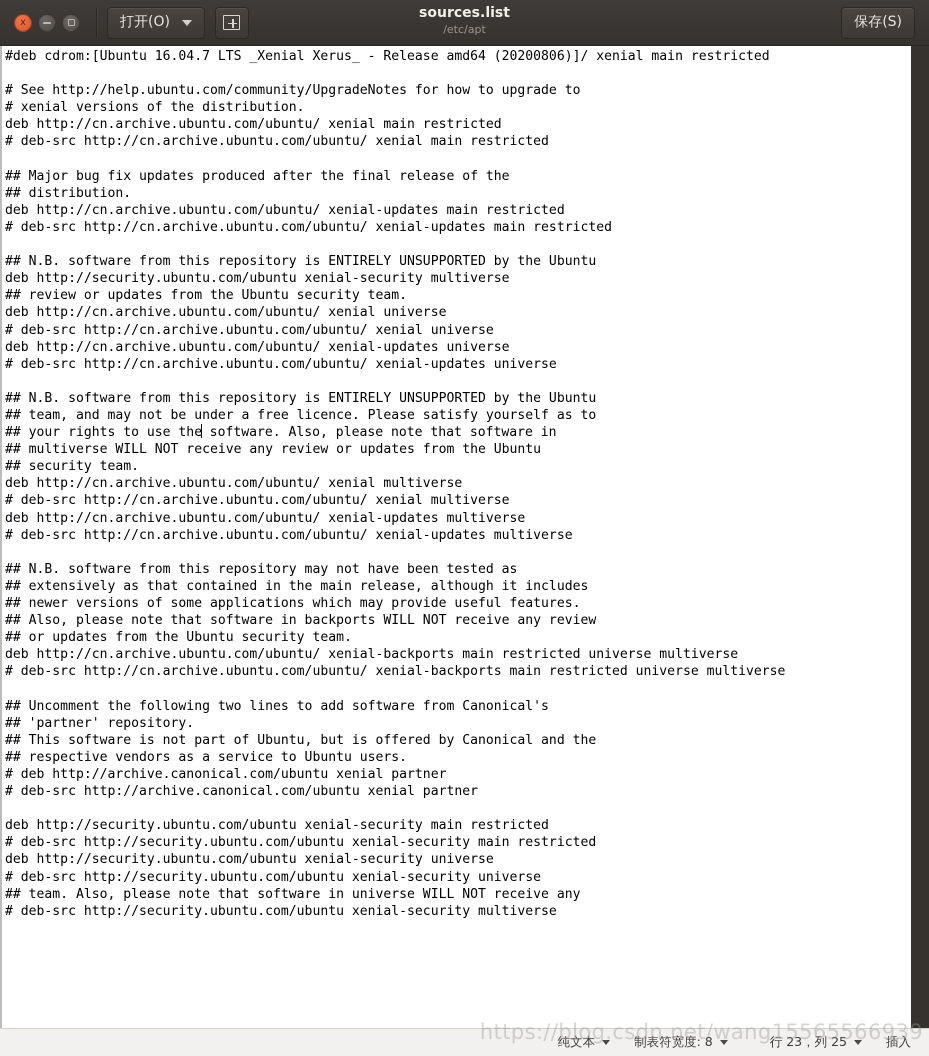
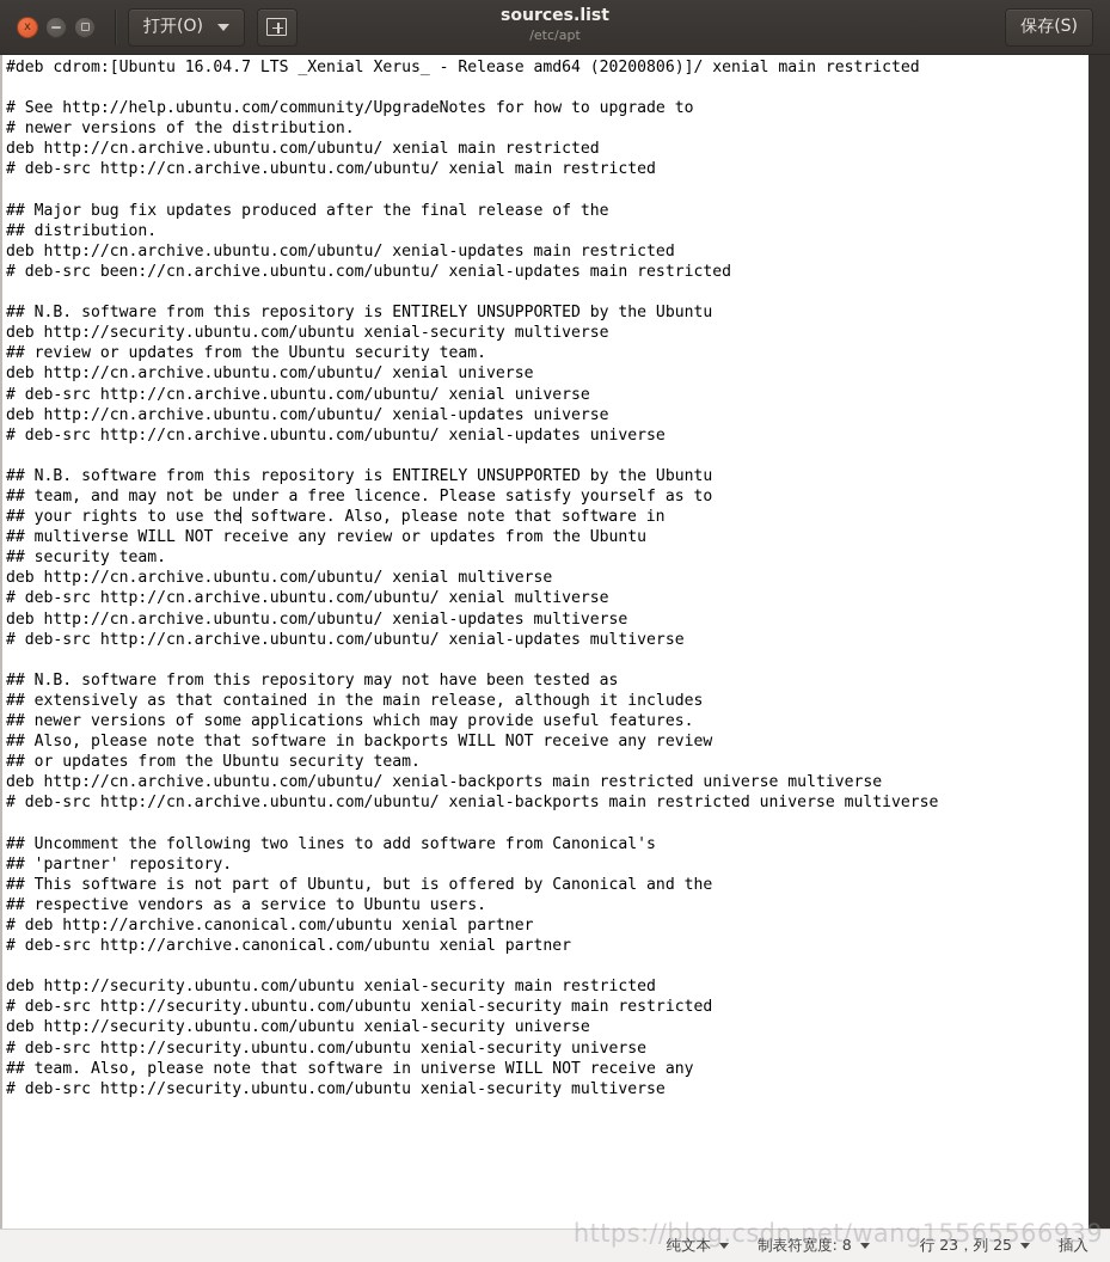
  x
  打开(O)
  sources.list
  /etc/apt
  保存(S)
  #deb cdrom:[Ubuntu 16.04.7 LTS _Xenial Xerus_ - Release amd64 (20200806)]/ xenial main restricted
  # See http://help.ubuntu.com/community/UpgradeNotes for how to upgrade to
- # xenial versions of the distribution.
+ # newer versions of the distribution.
  deb http://cn.archive.ubuntu.com/ubuntu/ xenial main restricted
  # deb-src http://cn.archive.ubuntu.com/ubuntu/ xenial main restricted
  ## Major bug fix updates produced after the final release of the
  ## distribution.
  deb http://cn.archive.ubuntu.com/ubuntu/ xenial-updates main restricted
- # deb-src http://cn.archive.ubuntu.com/ubuntu/ xenial-updates main restricted
+ # deb-src been://cn.archive.ubuntu.com/ubuntu/ xenial-updates main restricted
  ## N.B. software from this repository is ENTIRELY UNSUPPORTED by the Ubuntu
  deb http://security.ubuntu.com/ubuntu xenial-security multiverse
  ## review or updates from the Ubuntu security team.
  deb http://cn.archive.ubuntu.com/ubuntu/ xenial universe
  # deb-src http://cn.archive.ubuntu.com/ubuntu/ xenial universe
  deb http://cn.archive.ubuntu.com/ubuntu/ xenial-updates universe
  # deb-src http://cn.archive.ubuntu.com/ubuntu/ xenial-updates universe
  ## N.B. software from this repository is ENTIRELY UNSUPPORTED by the Ubuntu
  ## team, and may not be under a free licence. Please satisfy yourself as to
  ## your rights to use the software. Also, please note that software in
  ## multiverse WILL NOT receive any review or updates from the Ubuntu
  ## security team.
  deb http://cn.archive.ubuntu.com/ubuntu/ xenial multiverse
  # deb-src http://cn.archive.ubuntu.com/ubuntu/ xenial multiverse
  deb http://cn.archive.ubuntu.com/ubuntu/ xenial-updates multiverse
  # deb-src http://cn.archive.ubuntu.com/ubuntu/ xenial-updates multiverse
  ## N.B. software from this repository may not have been tested as
  ## extensively as that contained in the main release, although it includes
  ## newer versions of some applications which may provide useful features.
  ## Also, please note that software in backports WILL NOT receive any review
  ## or updates from the Ubuntu security team.
  deb http://cn.archive.ubuntu.com/ubuntu/ xenial-backports main restricted universe multiverse
  # deb-src http://cn.archive.ubuntu.com/ubuntu/ xenial-backports main restricted universe multiverse
  ## Uncomment the following two lines to add software from Canonical's
  ## 'partner' repository.
  ## This software is not part of Ubuntu, but is offered by Canonical and the
  ## respective vendors as a service to Ubuntu users.
  # deb http://archive.canonical.com/ubuntu xenial partner
  # deb-src http://archive.canonical.com/ubuntu xenial partner
  deb http://security.ubuntu.com/ubuntu xenial-security main restricted
  # deb-src http://security.ubuntu.com/ubuntu xenial-security main restricted
  deb http://security.ubuntu.com/ubuntu xenial-security universe
  # deb-src http://security.ubuntu.com/ubuntu xenial-security universe
  ## team. Also, please note that software in universe WILL NOT receive any
  # deb-src http://security.ubuntu.com/ubuntu xenial-security multiverse
  纯文本
  制表符宽度: 8
  行 23，列 25
  插入
  https://blog.csdn.net/wang15565566939
